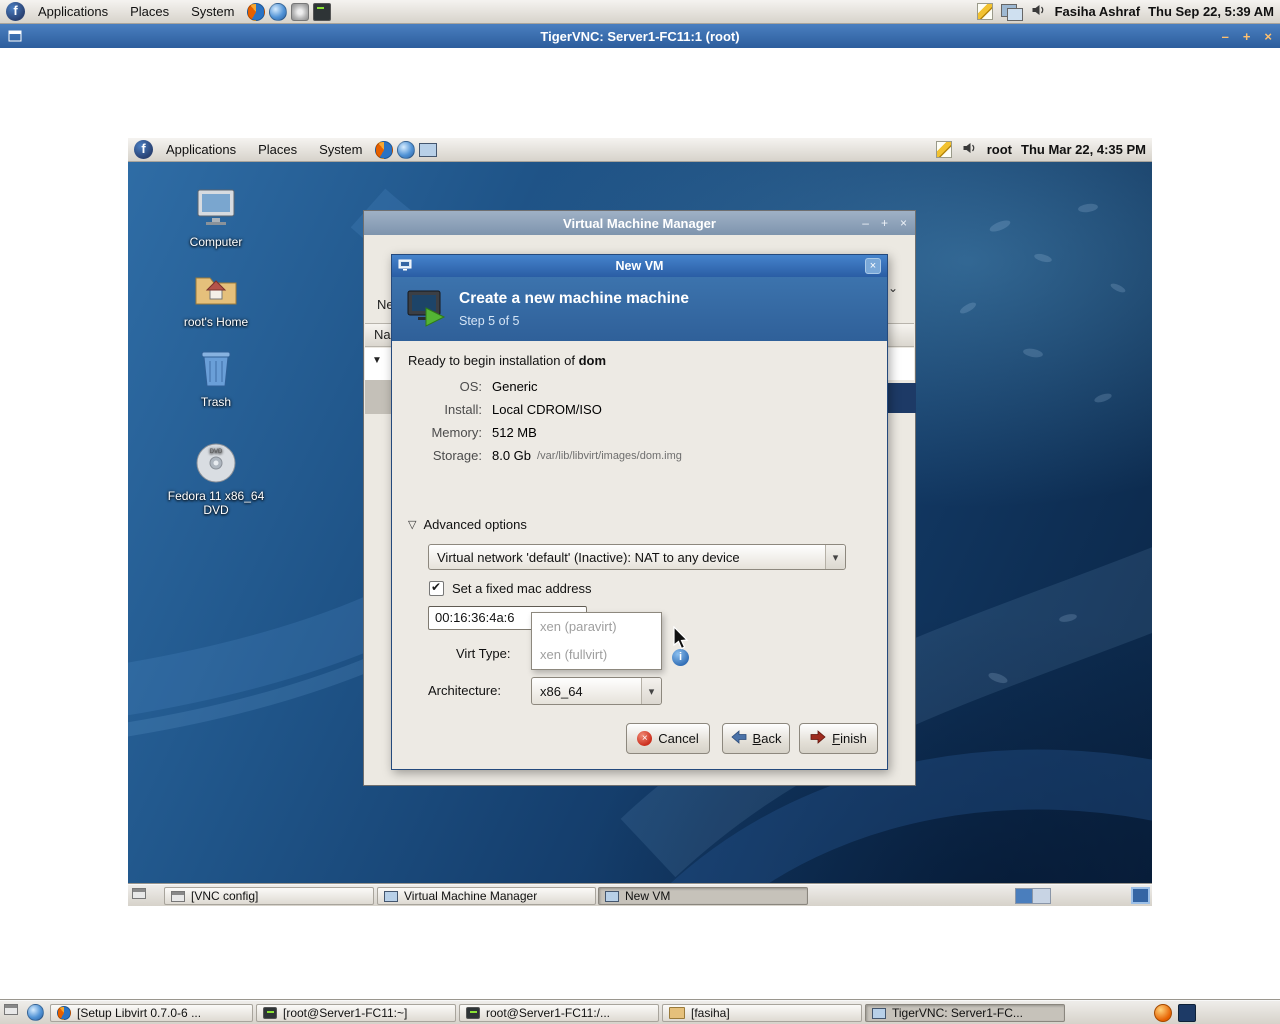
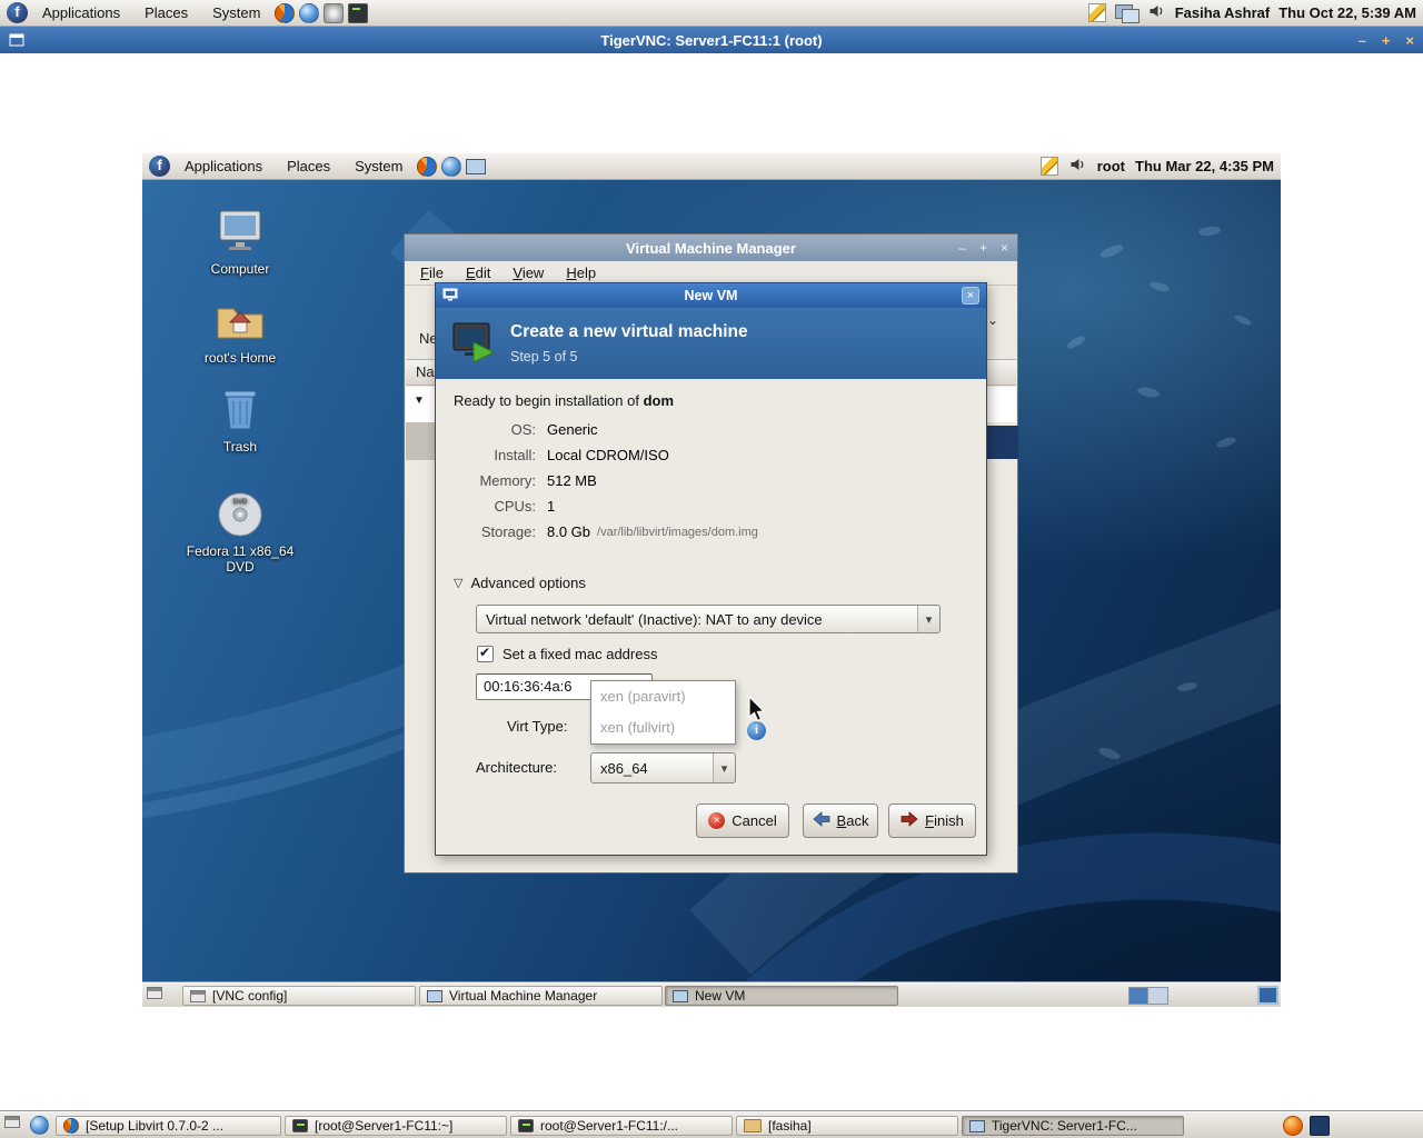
  f
  Applications
  Places
  System
  Fasiha Ashraf
- Thu Sep 22, 5:39 AM
+ Thu Oct 22, 5:39 AM
  TigerVNC: Server1-FC11:1 (root)
  –
  +
  ×
  f
  Applications
  Places
  System
  root
  Thu Mar 22, 4:35 PM
  Computer
  root's Home
  Trash
  Fedora 11 x86_64 DVD
  Virtual Machine Manager
  –
  +
  ×
+ File
+ Edit
+ View
+ Help
  Ne
  ⌄
  Na
  ▼
  New VM
  ×
- Create a new machine machine
+ Create a new virtual machine
  Step 5 of 5
  Ready to begin installation of dom
  OS:
  Generic
  Install:
  Local CDROM/ISO
  Memory:
  512 MB
+ CPUs:
+ 1
  Storage:
  8.0 Gb
  /var/lib/libvirt/images/dom.img
  ▽
  Advanced options
  Virtual network 'default' (Inactive): NAT to any device
  ▾
  ✔
  Set a fixed mac address
  00:16:36:4a:6
  xen (paravirt)
  xen (fullvirt)
  Virt Type:
  i
  Architecture:
  x86_64
  ▾
  ×
  Cancel
  Back
  Finish
  [VNC config]
  Virtual Machine Manager
  New VM
- [Setup Libvirt 0.7.0-6 ...
+ [Setup Libvirt 0.7.0-2 ...
  [root@Server1-FC11:~]
  root@Server1-FC11:/...
  [fasiha]
  TigerVNC: Server1-FC...
